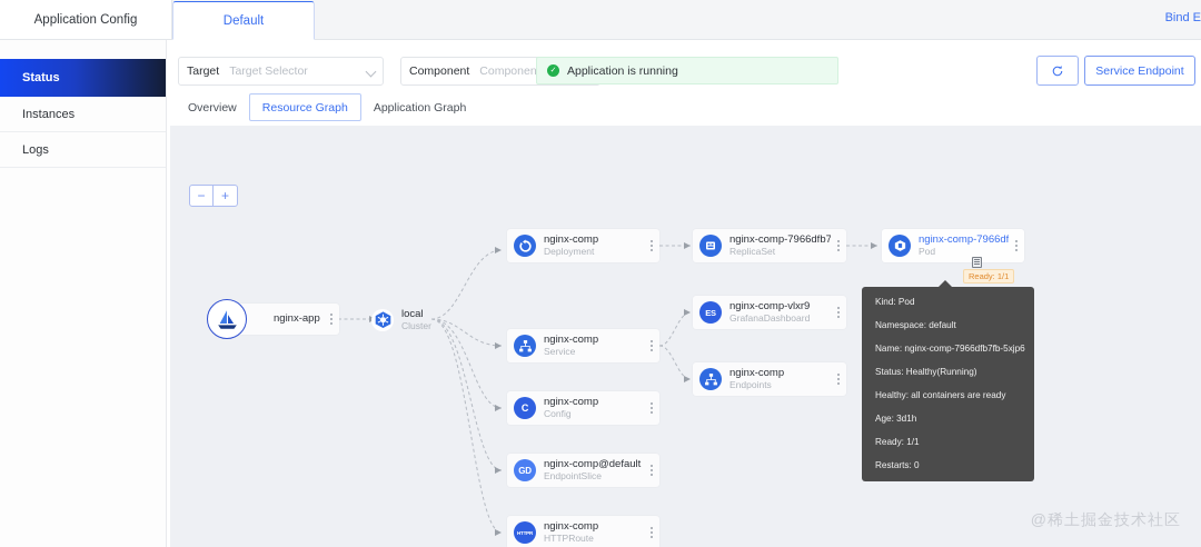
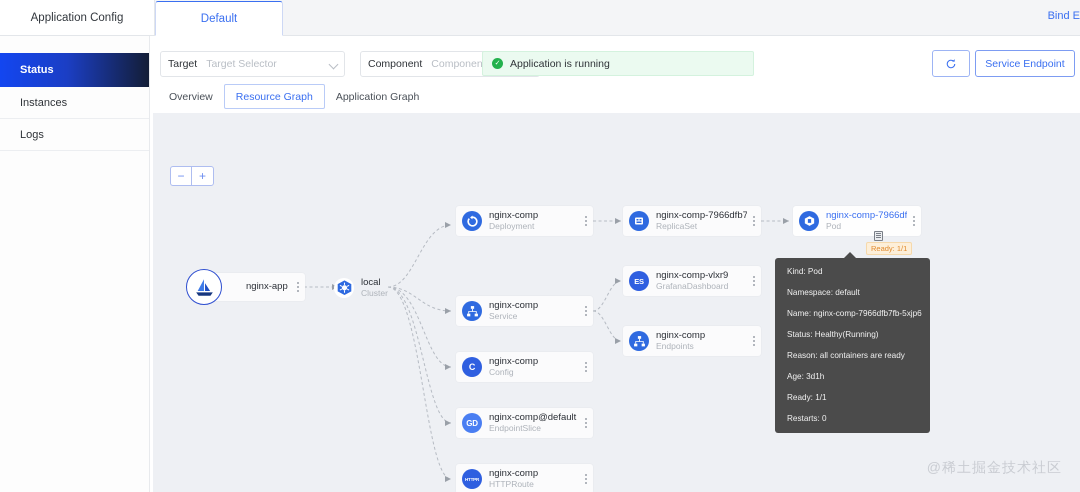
  Application Config
  Default
  Bind E
  Status
  Instances
  Logs
  Target
  Target Selector
  Component
  Application is running
  Service Endpoint
  Overview
  Resource Graph
  Application Graph
  −
  +
  nginx-app
  local
  Cluster
  nginx-comp
  Deployment
  nginx-comp
  Service
  C
  nginx-comp
  Config
  GD
  nginx-comp@default
  EndpointSlice
  nginx-comp
  HTTPRoute
  nginx-comp-7966dfb7
  ReplicaSet
  ES
  nginx-comp-vlxr9
  GrafanaDashboard
  nginx-comp
  Endpoints
  nginx-comp-7966df
  Pod
  Ready: 1/1
  Kind: Pod
  Namespace: default
  Name: nginx-comp-7966dfb7fb-5xjp6
  Status: Healthy(Running)
- Healthy: all containers are ready
+ Reason: all containers are ready
  Age: 3d1h
  Ready: 1/1
  Restarts: 0
  @稀土掘金技术社区
